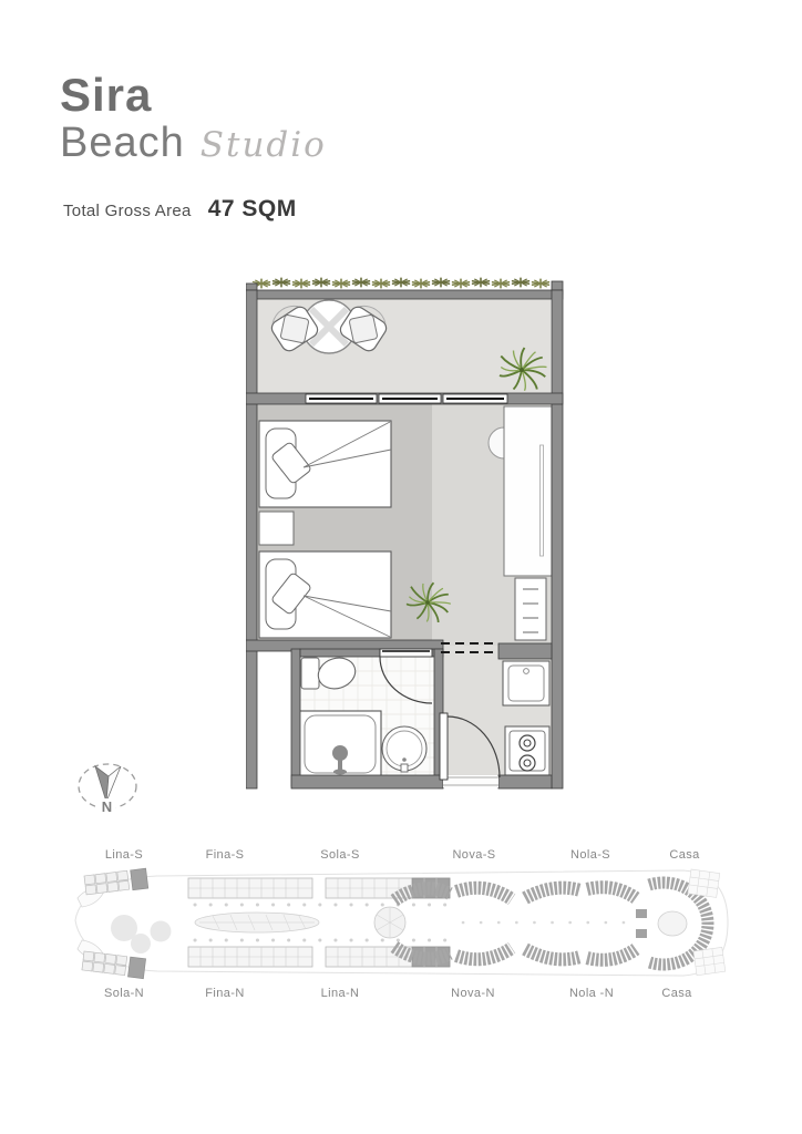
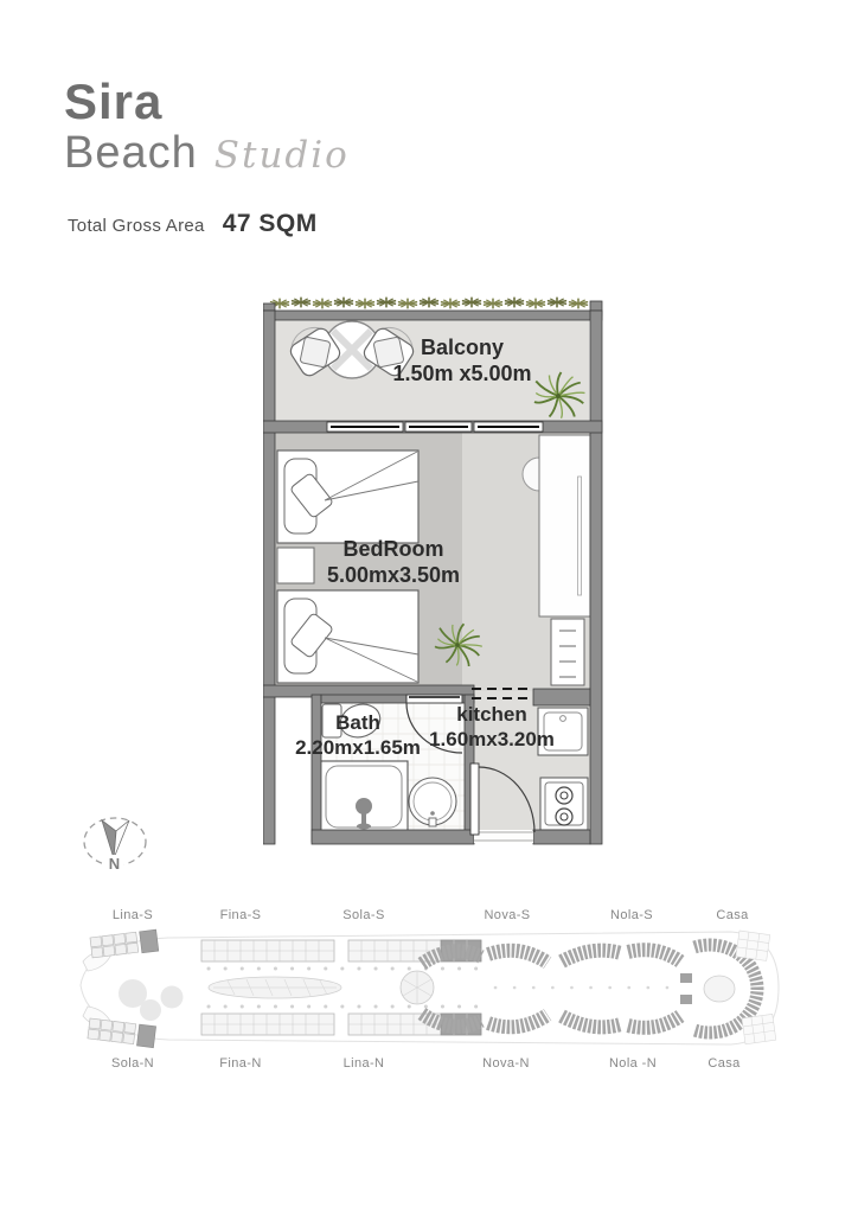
  Sira
  Beach Studio
  Total Gross Area
  47 SQM
+ Balcony
+ 1.50m x5.00m
+ BedRoom
+ 5.00mx3.50m
+ Bath
+ 2.20mx1.65m
+ kitchen
+ 1.60mx3.20m
  N
  Lina-S
  Fina-S
  Sola-S
  Nova-S
  Nola-S
  Casa
  Sola-N
  Fina-N
  Lina-N
  Nova-N
  Nola -N
  Casa
